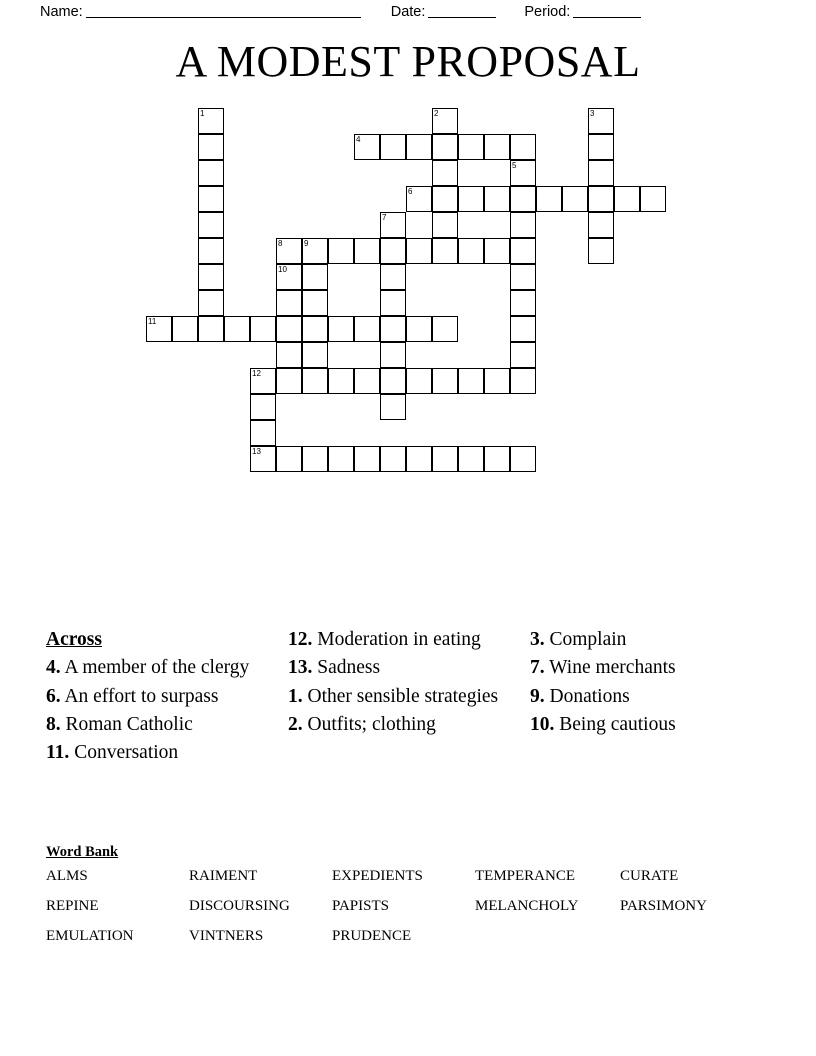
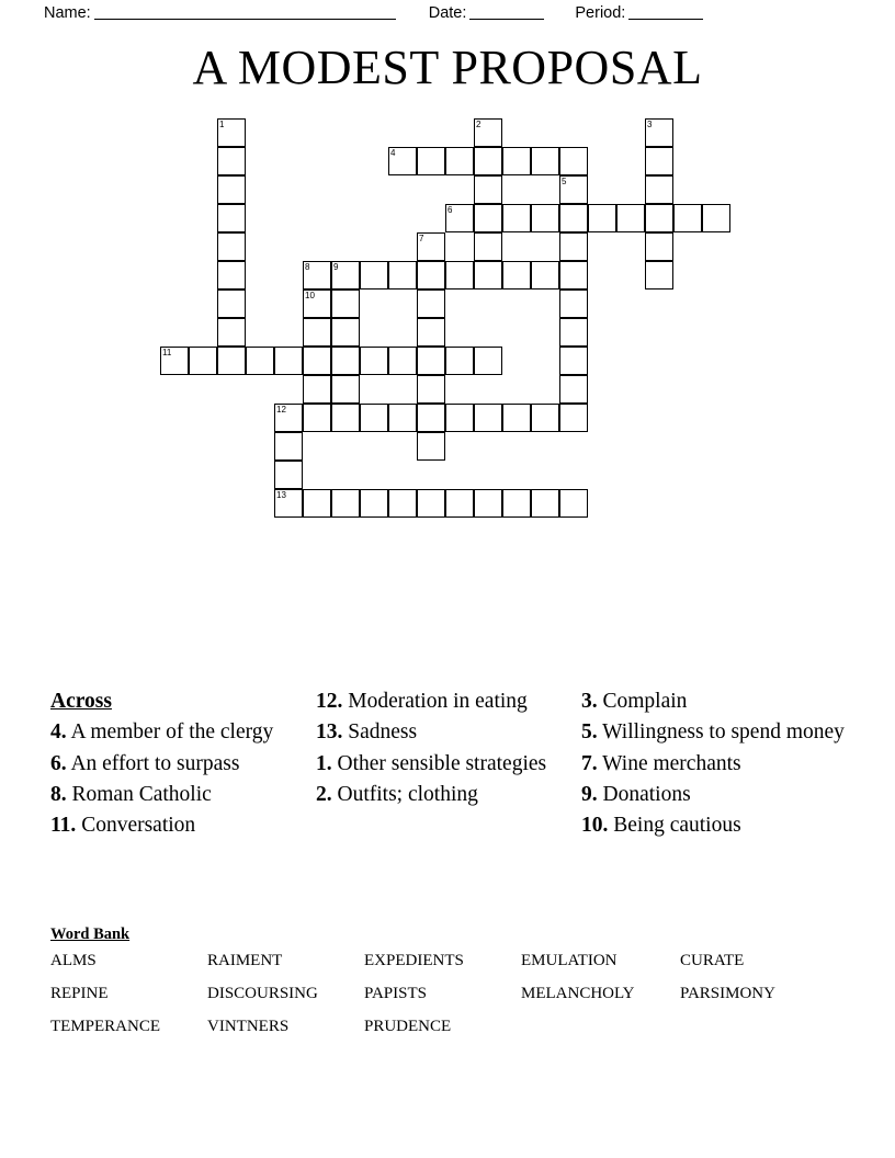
  Name:
  Date:
  Period:
  A MODEST PROPOSAL
  1
  2
  3
  4
  5
  6
  7
  8
  9
  10
  11
  12
  13
  Across
  4. A member of the clergy
  6. An effort to surpass
  8. Roman Catholic
  11. Conversation
  12. Moderation in eating
  13. Sadness
  1. Other sensible strategies
  2. Outfits; clothing
  3. Complain
+ 5. Willingness to spend money
  7. Wine merchants
  9. Donations
  10. Being cautious
  Word Bank
- ALMS	RAIMENT	EXPEDIENTS	TEMPERANCE	CURATE
+ ALMS	RAIMENT	EXPEDIENTS	EMULATION	CURATE
  REPINE	DISCOURSING	PAPISTS	MELANCHOLY	PARSIMONY
- EMULATION	VINTNERS	PRUDENCE
+ TEMPERANCE	VINTNERS	PRUDENCE
